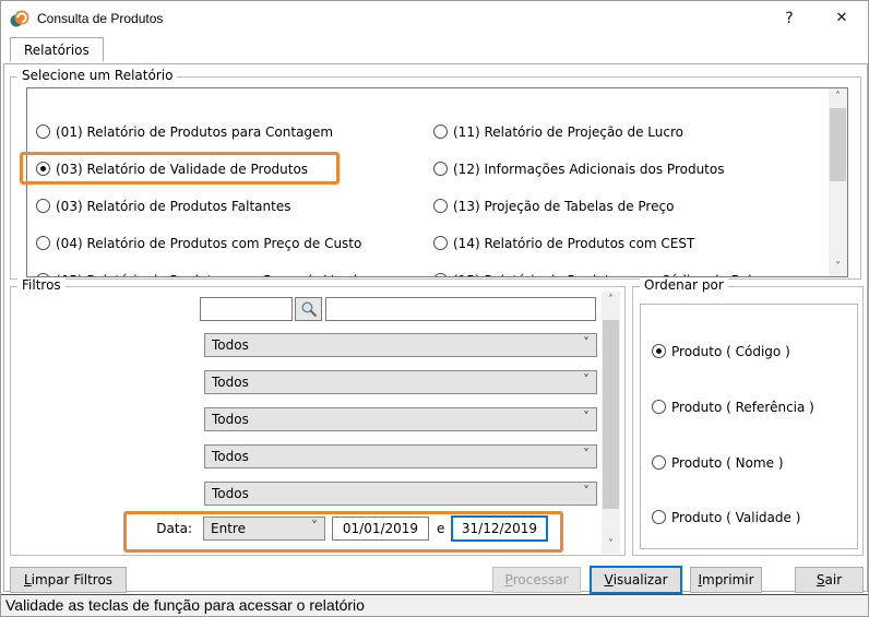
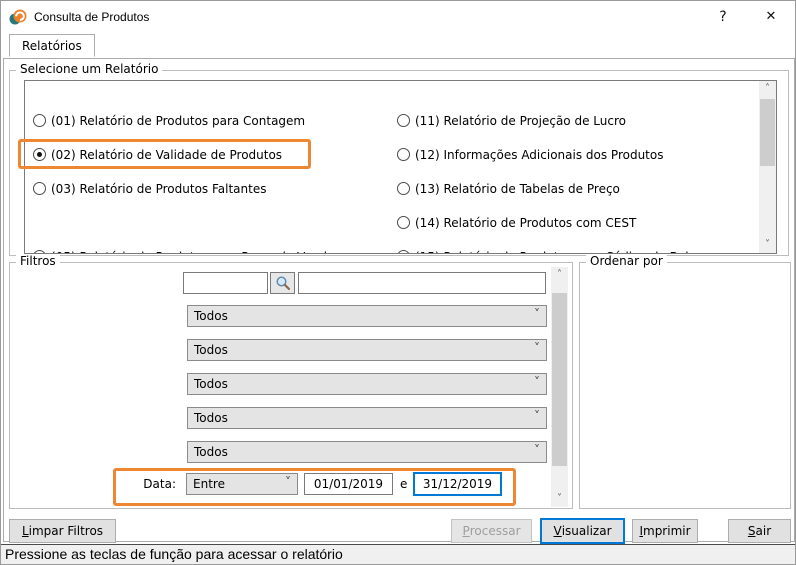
  Consulta de Produtos
  ?
  ✕
  Relatórios
  Selecione um Relatório
  (01) Relatório de Produtos para Contagem
- (03) Relatório de Validade de Produtos
+ (02) Relatório de Validade de Produtos
  (03) Relatório de Produtos Faltantes
- (04) Relatório de Produtos com Preço de Custo
  (11) Relatório de Projeção de Lucro
  (12) Informações Adicionais dos Produtos
- (13) Projeção de Tabelas de Preço
+ (13) Relatório de Tabelas de Preço
  (14) Relatório de Produtos com CEST
  ˄
  ˅
  Filtros
  Todos
  ˅
  Todos
  ˅
  Todos
  ˅
  Todos
  ˅
  Todos
  ˅
  Data:
  Entre
  ˅
  01/01/2019
  e
  31/12/2019
  ˄
  ˅
  Ordenar por
- Produto ( Código )
- Produto ( Referência )
- Produto ( Nome )
- Produto ( Validade )
  L
  impar Filtros
  P
  rocessar
  V
  isualizar
  I
  mprimir
  S
  air
- Validade as teclas de função para acessar o relatório
+ Pressione as teclas de função para acessar o relatório
